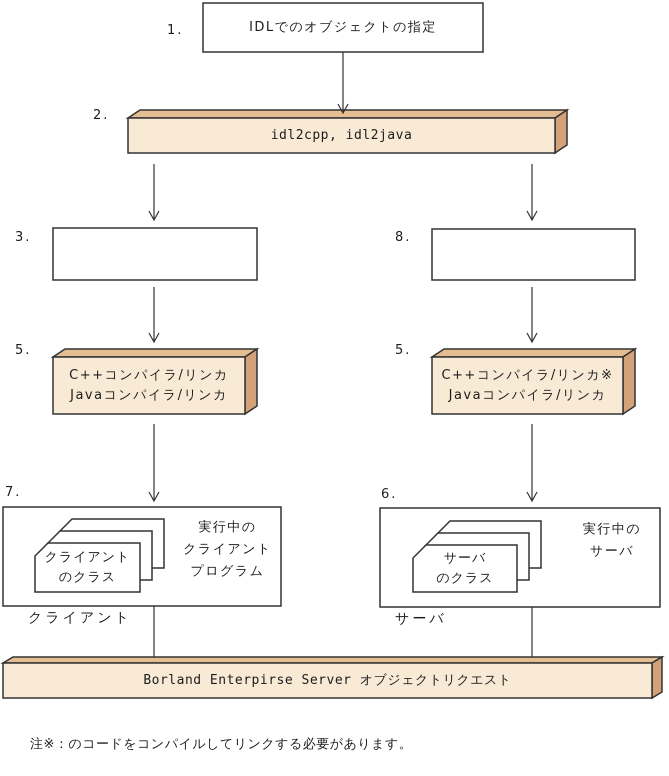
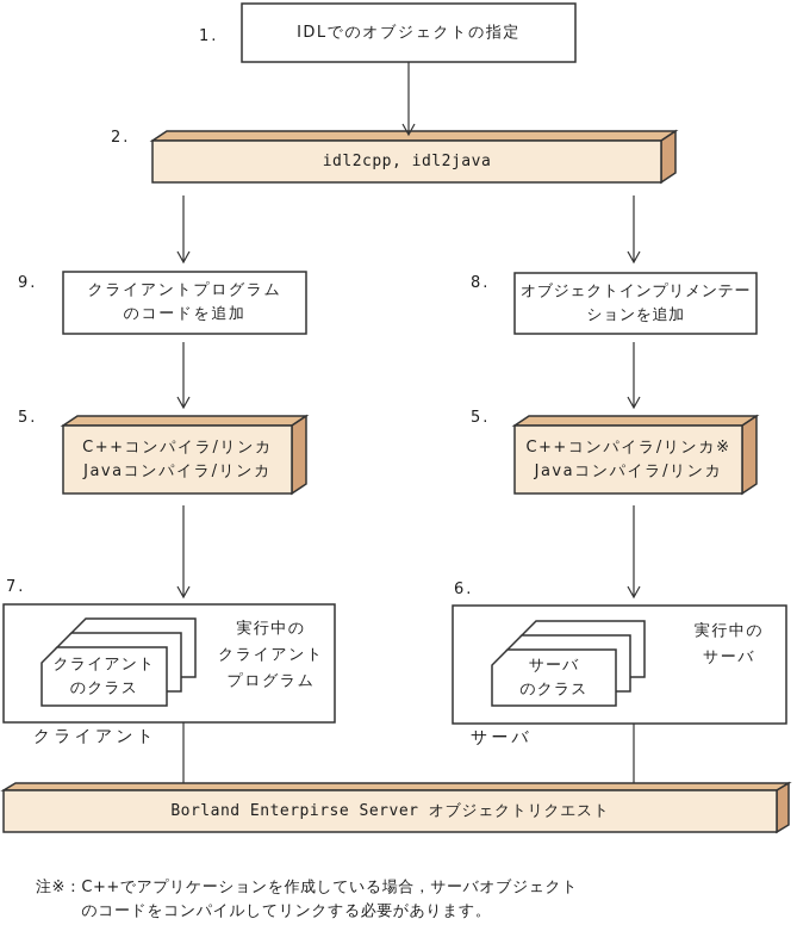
  1.
  2.
- 3.
+ 9.
  8.
  5.
  5.
  7.
  6.
  IDLでのオブジェクトの指定
  idl2cpp, idl2java
+ クライアントプログラム
+ のコードを追加
+ オブジェクトインプリメンテー
+ ションを追加
  C++コンパイラ/リンカ
  Javaコンパイラ/リンカ
  C++コンパイラ/リンカ※
  Javaコンパイラ/リンカ
  クライアント
  のクラス
  実行中の
  クライアント
  プログラム
  クライアント
  サーバ
  のクラス
  実行中の
  サーバ
  サーバ
  Borland Enterpirse Server オブジェクトリクエスト
  注※：
+ C++でアプリケーションを作成している場合，サーバオブジェクト
  のコードをコンパイルしてリンクする必要があります。
